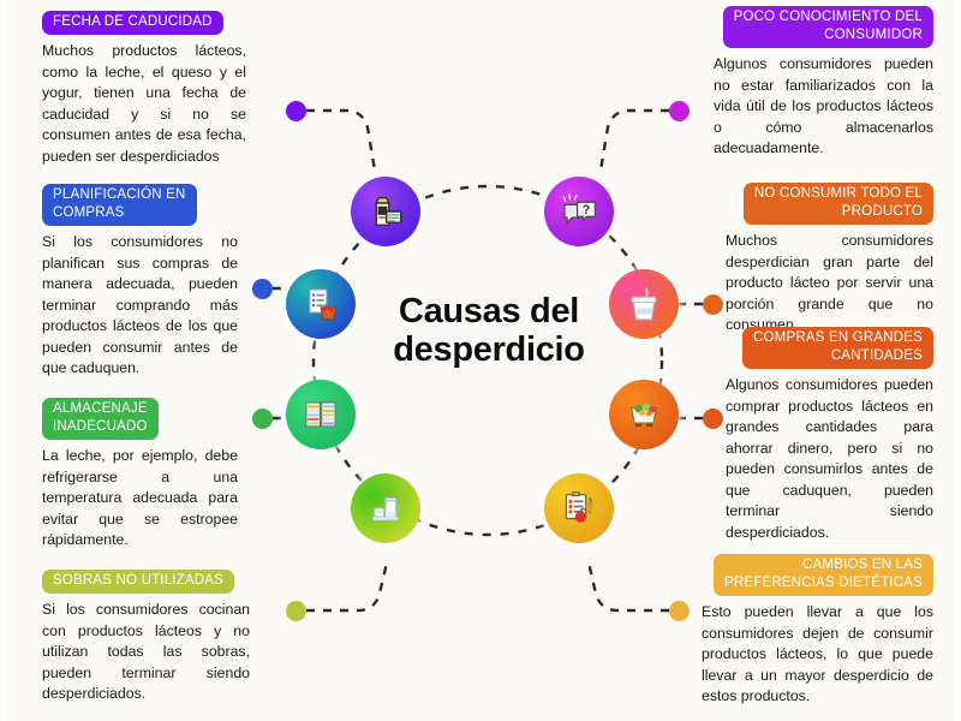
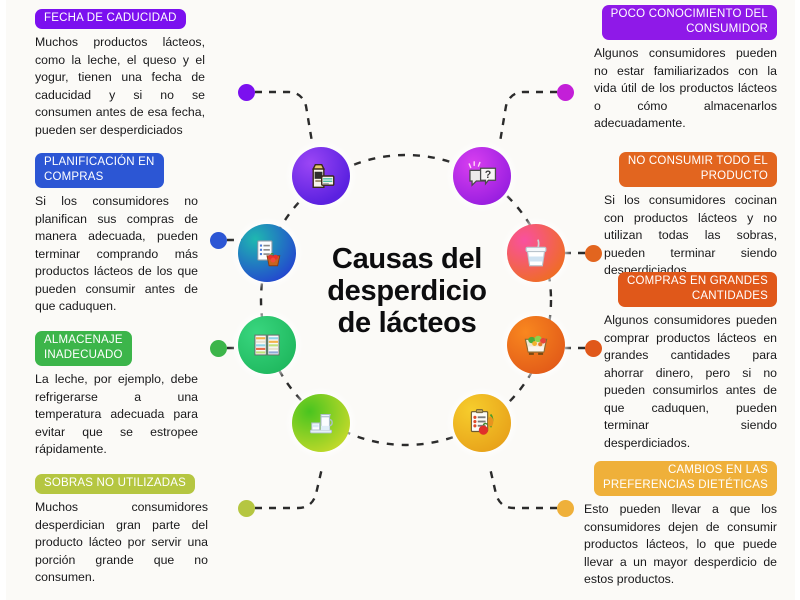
  ?
  Causas del
  desperdicio
+ de lácteos
  FECHA DE CADUCIDAD
  Muchos productos lácteos, como la leche, el queso y el yogur, tienen una fecha de caducidad y si no se consumen antes de esa fecha, pueden ser desperdiciados
  PLANIFICACIÓN EN
  COMPRAS
  Si los consumidores no planifican sus compras de manera adecuada, pueden terminar comprando más productos lácteos de los que pueden consumir antes de que caduquen.
  ALMACENAJE
  INADECUADO
  La leche, por ejemplo, debe refrigerarse a una temperatura adecuada para evitar que se estropee rápidamente.
  SOBRAS NO UTILIZADAS
- Si los consumidores cocinan con productos lácteos y no utilizan todas las sobras, pueden terminar siendo desperdiciados.
+ Muchos consumidores desperdician gran parte del producto lácteo por servir una porción grande que no consumen.
  POCO CONOCIMIENTO DEL
  CONSUMIDOR
  Algunos consumidores pueden no estar familiarizados con la vida útil de los productos lácteos o cómo almacenarlos adecuadamente.
  NO CONSUMIR TODO EL
  PRODUCTO
- Muchos consumidores desperdician gran parte del producto lácteo por servir una porción grande que no consumen.
+ Si los consumidores cocinan con productos lácteos y no utilizan todas las sobras, pueden terminar siendo desperdiciados.
  COMPRAS EN GRANDES
  CANTIDADES
  Algunos consumidores pueden comprar productos lácteos en grandes cantidades para ahorrar dinero, pero si no pueden consumirlos antes de que caduquen, pueden terminar siendo desperdiciados.
  CAMBIOS EN LAS
  PREFERENCIAS DIETÉTICAS
  Esto pueden llevar a que los consumidores dejen de consumir productos lácteos, lo que puede llevar a un mayor desperdicio de estos productos.
